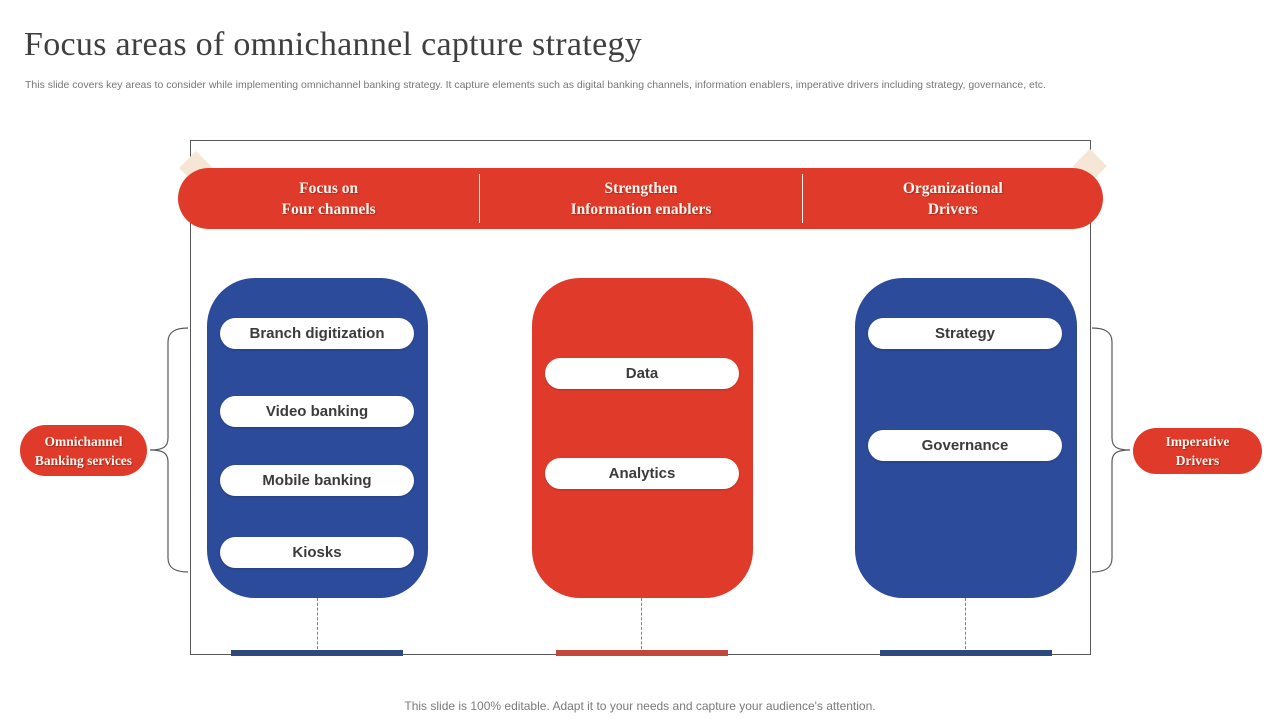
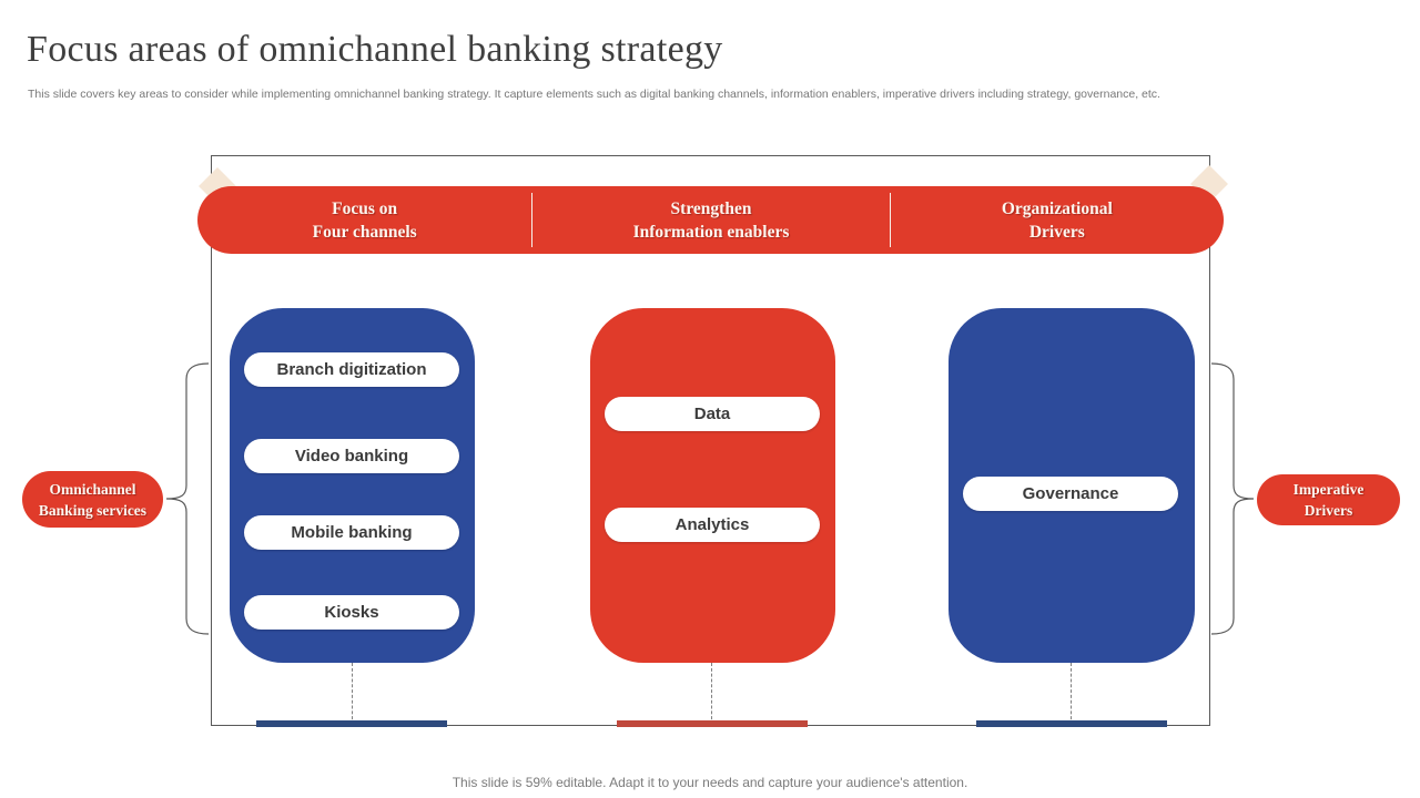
- Focus areas of omnichannel capture strategy
+ Focus areas of omnichannel banking strategy
  This slide covers key areas to consider while implementing omnichannel banking strategy. It capture elements such as digital banking channels, information enablers, imperative drivers including strategy, governance, etc.
  Focus on
  Four channels
  Strengthen
  Information enablers
  Organizational
  Drivers
  Branch digitization
  Video banking
  Mobile banking
  Kiosks
  Data
  Analytics
- Strategy
  Governance
  Omnichannel
  Banking services
  Imperative
  Drivers
- This slide is 100% editable. Adapt it to your needs and capture your audience's attention.
+ This slide is 59% editable. Adapt it to your needs and capture your audience's attention.
